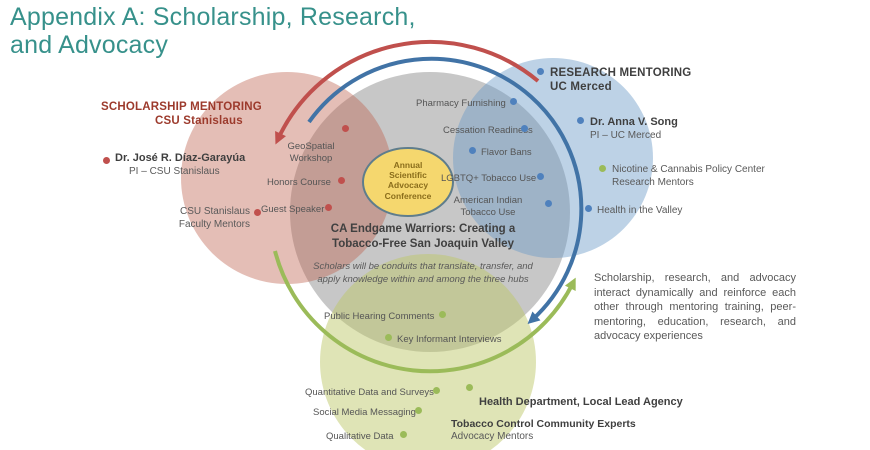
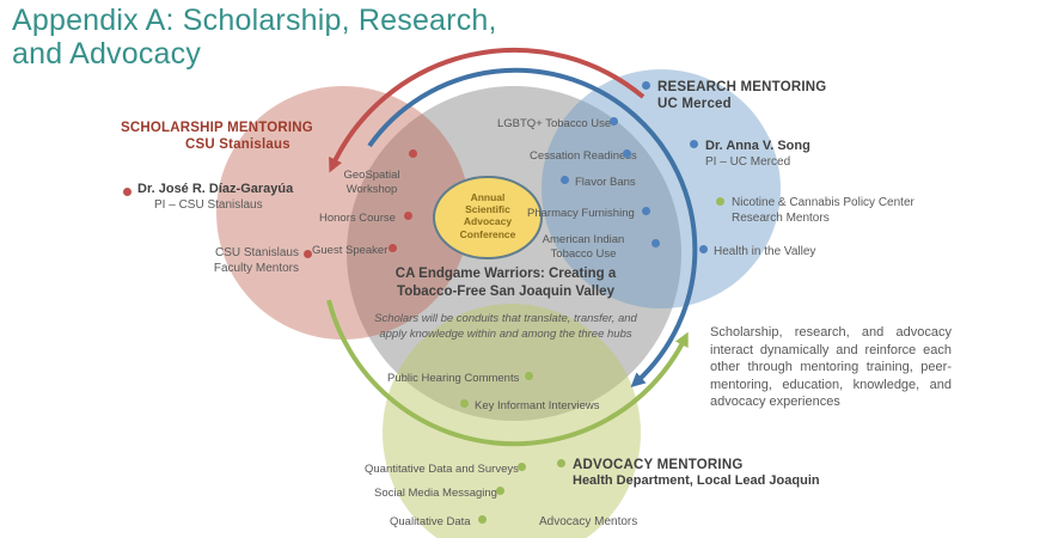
  Appendix A: Scholarship, Research,
  and Advocacy
  SCHOLARSHIP MENTORING
  CSU Stanislaus
  Dr. José R. Díaz-Garayúa
  PI – CSU Stanislaus
  CSU Stanislaus
  Faculty Mentors
  GeoSpatial
  Workshop
  Honors Course
  Guest Speaker
  RESEARCH MENTORING
  UC Merced
  Dr. Anna V. Song
  PI – UC Merced
  Nicotine & Cannabis Policy Center
  Research Mentors
  Health in the Valley
- Pharmacy Furnishing
+ LGBTQ+ Tobacco Use
  Cessation Readines
  Flavor Bans
- LGBTQ+ Tobacco Use
+ Pharmacy Furnishing
  American Indian
  Tobacco Use
  Annual
  Scientific
  Advocacy
  Conference
  CA Endgame Warriors: Creating a
  Tobacco-Free San Joaquin Valley
  Scholars will be conduits that translate, transfer, and
  apply knowledge within and among the three hubs
  Public Hearing Comments
  Key Informant Interviews
- Scholarship, research, and advocacy interact dynamically and reinforce each other through mentoring training, peer-mentoring, education, research, and advocacy experiences
+ Scholarship, research, and advocacy interact dynamically and reinforce each other through mentoring training, peer-mentoring, education, knowledge, and advocacy experiences
+ ADVOCACY MENTORING
- Health Department, Local Lead Agency
+ Health Department, Local Lead Joaquin
- Tobacco Control Community Experts
  Advocacy Mentors
  Quantitative Data and Surveys
  Social Media Messaging
  Qualitative Data
